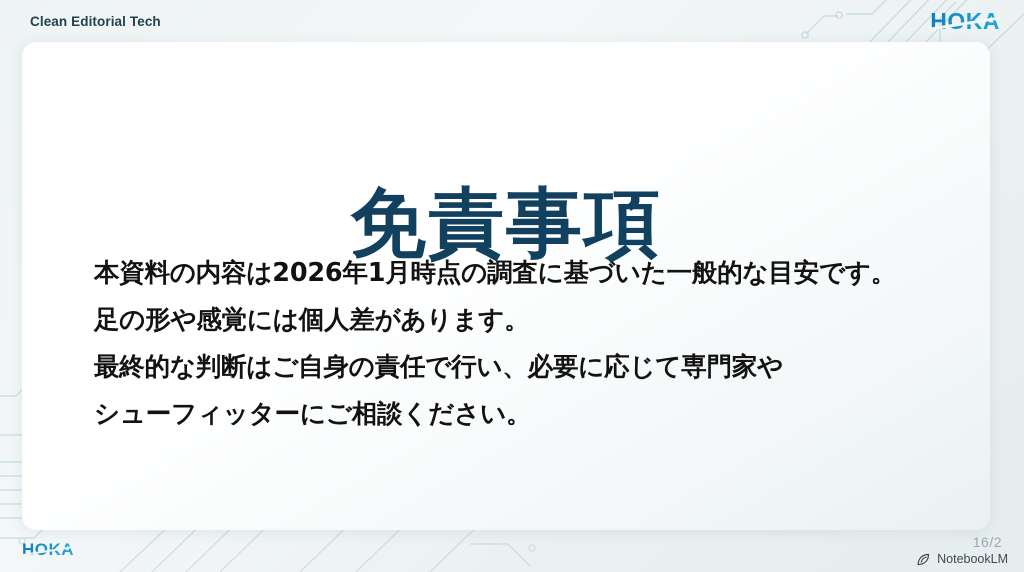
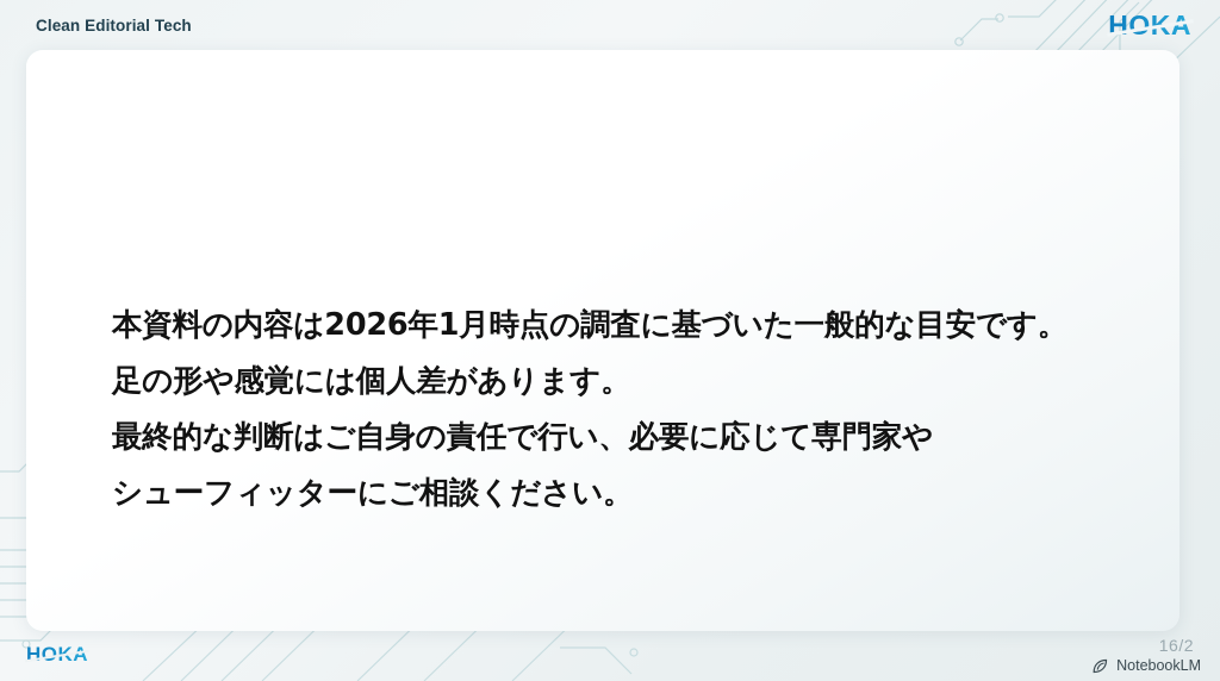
  Clean Editorial Tech
  HOA
- 免責事項
  本資料の内容は2026年1月時点の調査に基づいた一般的な目安です。
  足の形や感覚には個人差があります。
  最終的な判断はご自身の責任で行い、必要に応じて専門家や
  シューフィッターにご相談ください。
  16/2
  HOA
  NotebookLM
